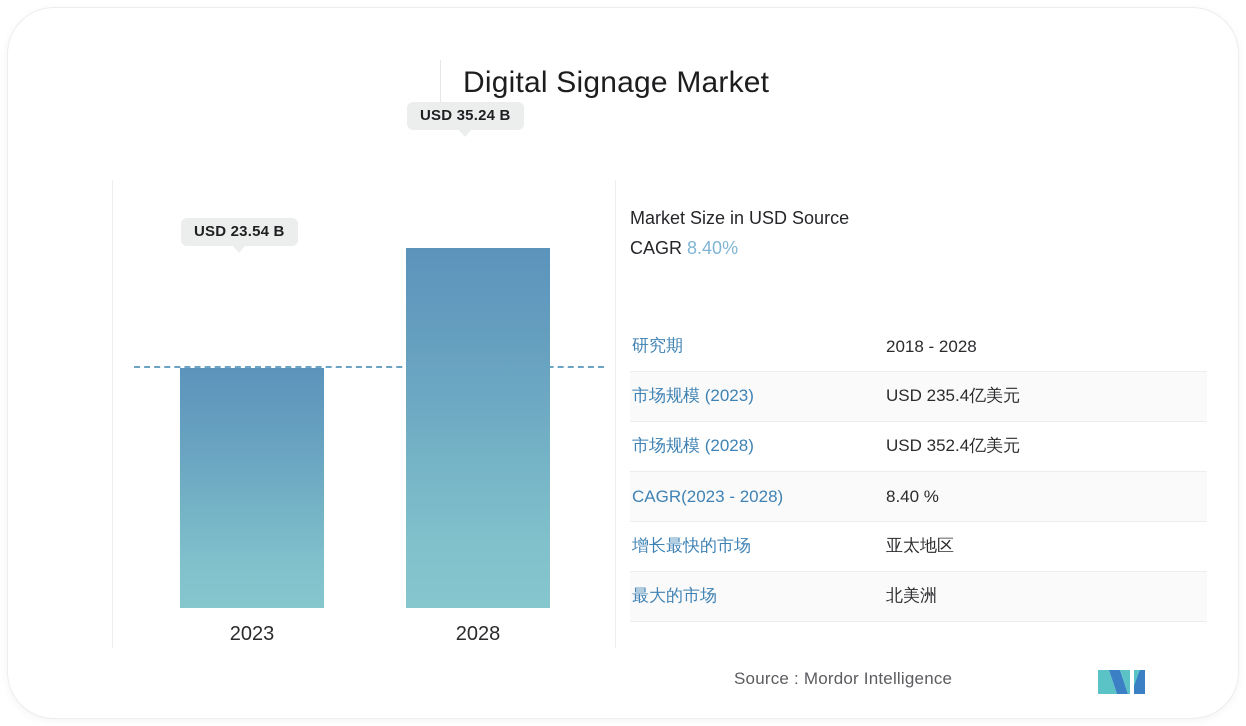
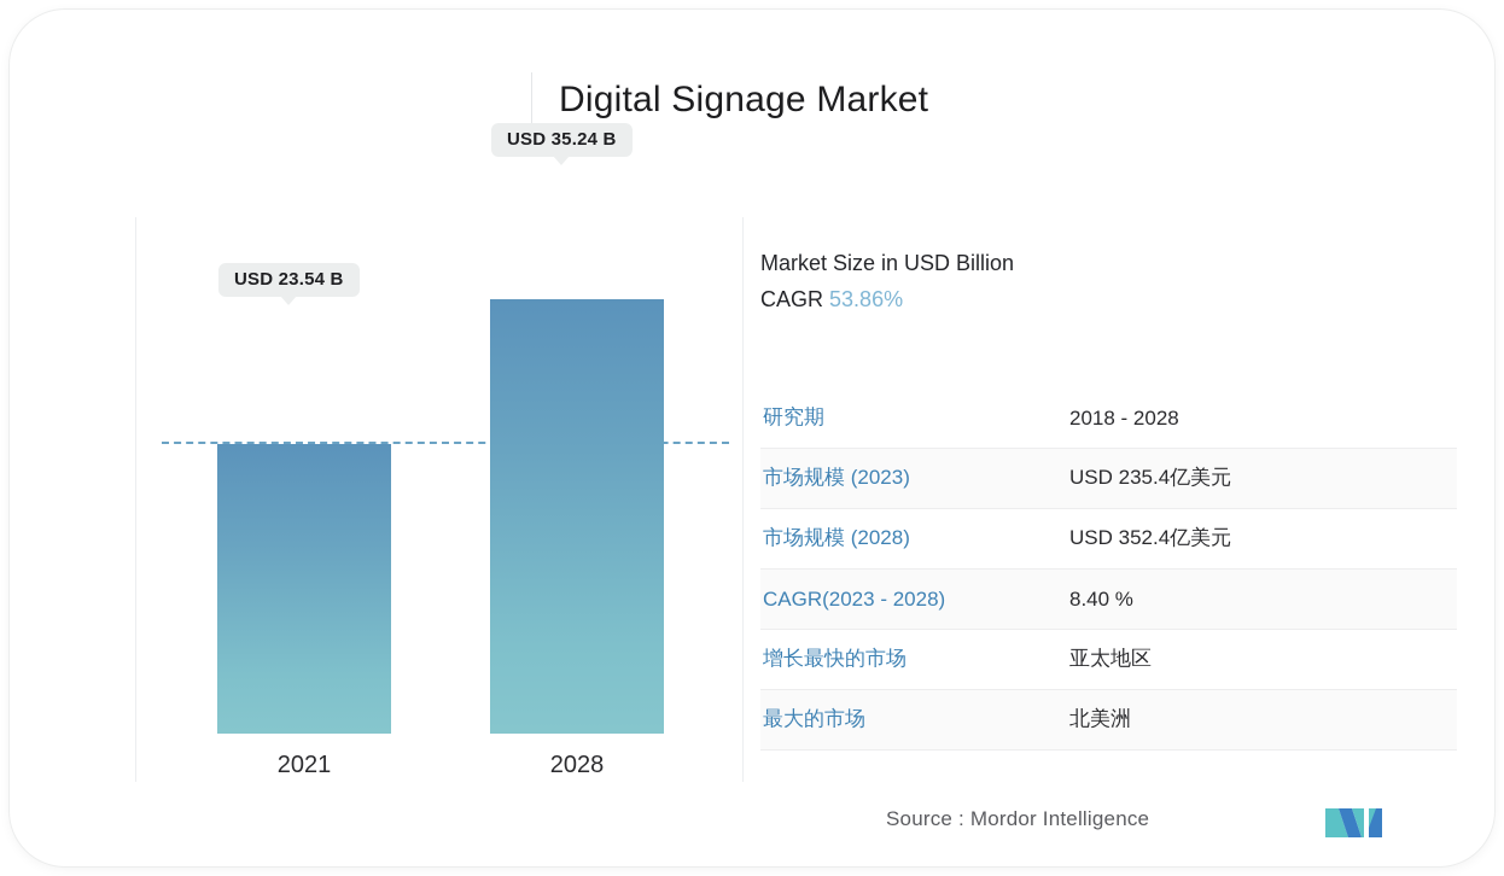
  Digital Signage Market
  USD 23.54 B
  USD 35.24 B
- 2023
+ 2021
  2028
- Market Size in USD Source
+ Market Size in USD Billion
- CAGR 8.40%
+ CAGR 53.86%
  研究期	2018 - 2028
  市场规模 (2023)	USD 235.4亿美元
  市场规模 (2028)	USD 352.4亿美元
  CAGR(2023 - 2028)	8.40 %
  增长最快的市场	亚太地区
  最大的市场	北美洲
  Source : Mordor Intelligence
